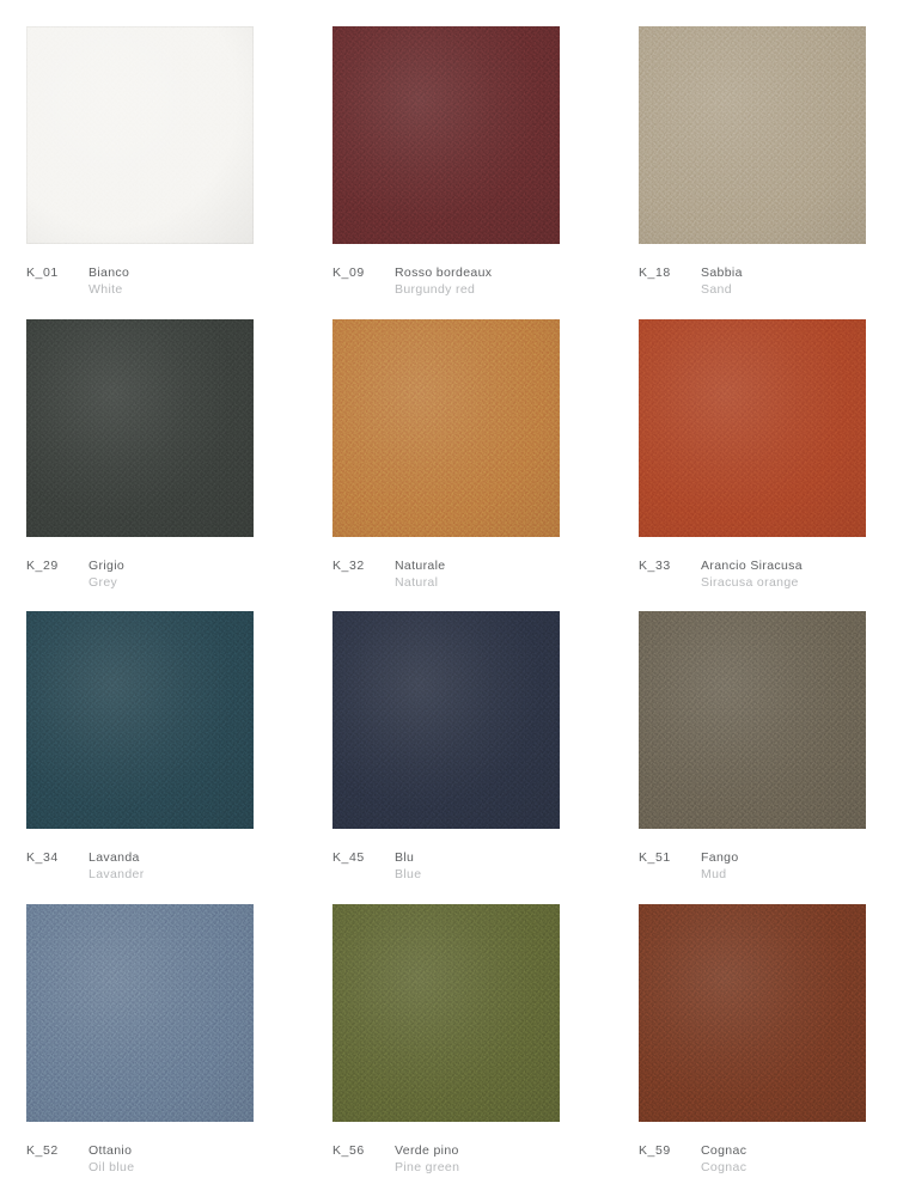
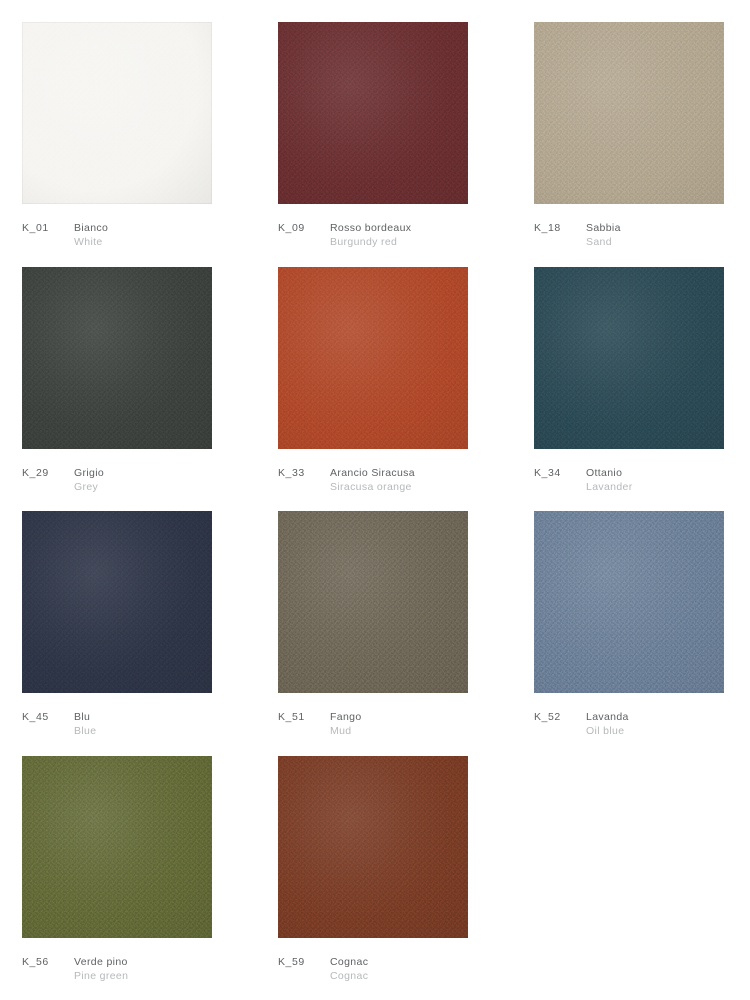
  K_01
  Bianco
  White
  K_09
  Rosso bordeaux
  Burgundy red
  K_18
  Sabbia
  Sand
  K_29
  Grigio
  Grey
- K_32
- Naturale
- Natural
  K_33
  Arancio Siracusa
  Siracusa orange
  K_34
- Lavanda
+ Ottanio
  Lavander
  K_45
  Blu
  Blue
  K_51
  Fango
  Mud
  K_52
- Ottanio
+ Lavanda
  Oil blue
  K_56
  Verde pino
  Pine green
  K_59
  Cognac
  Cognac
